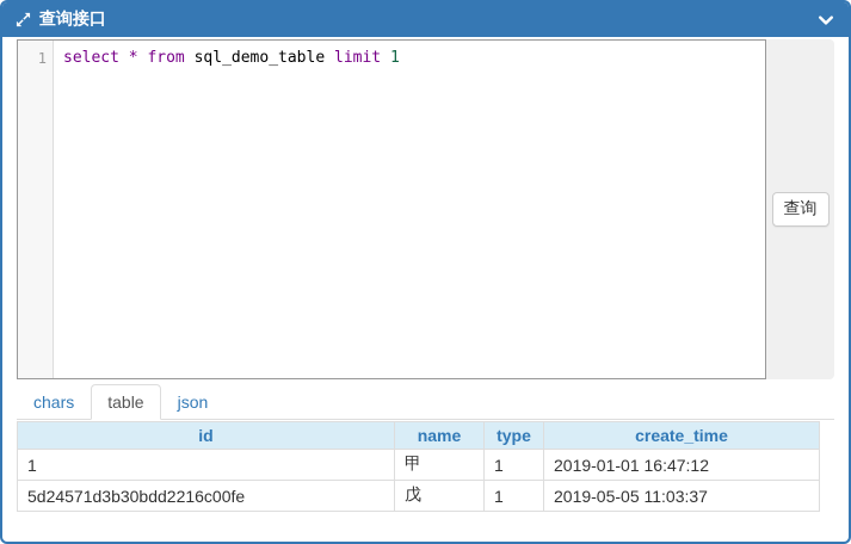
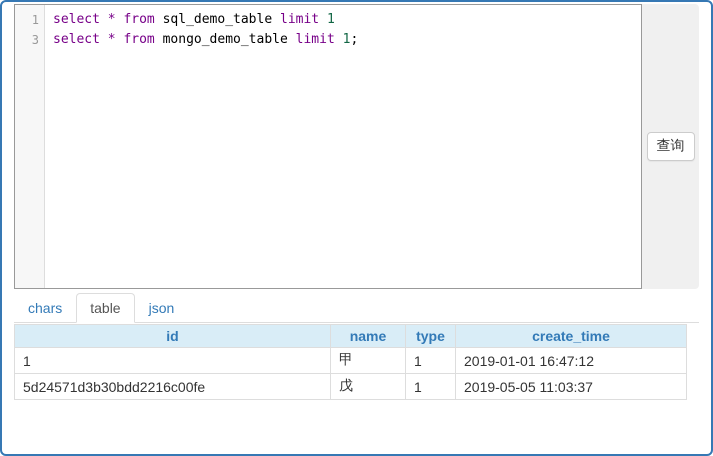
- 查询接口
  1
  select * from sql_demo_table limit 1
+ 3
+ select * from mongo_demo_table limit 1;
  查询
  chars
  table
  json
  id	name	type	create_time
  1	甲	1	2019-01-01 16:47:12
  5d24571d3b30bdd2216c00fe	戊	1	2019-05-05 11:03:37
